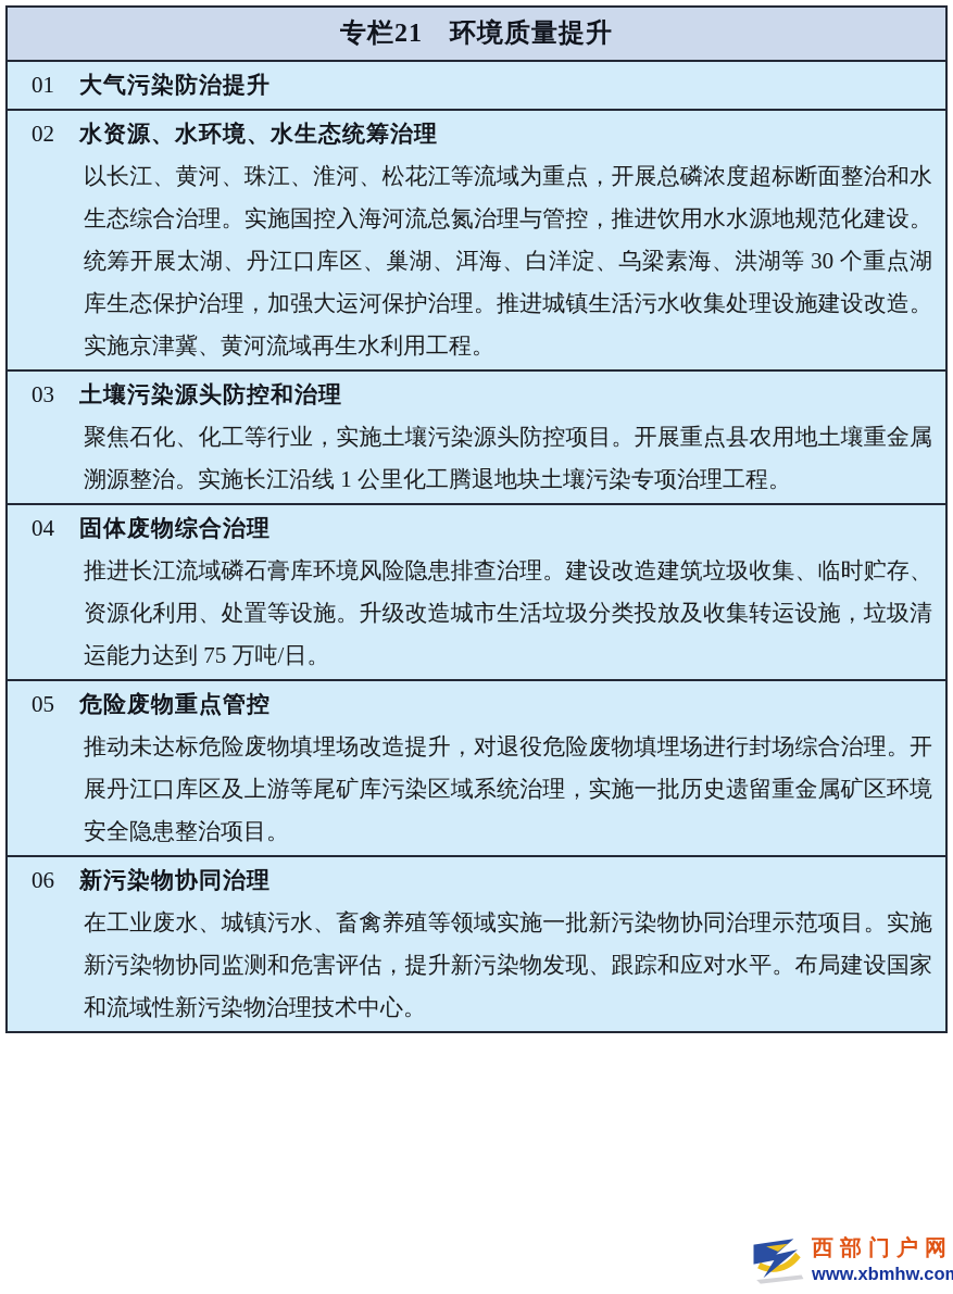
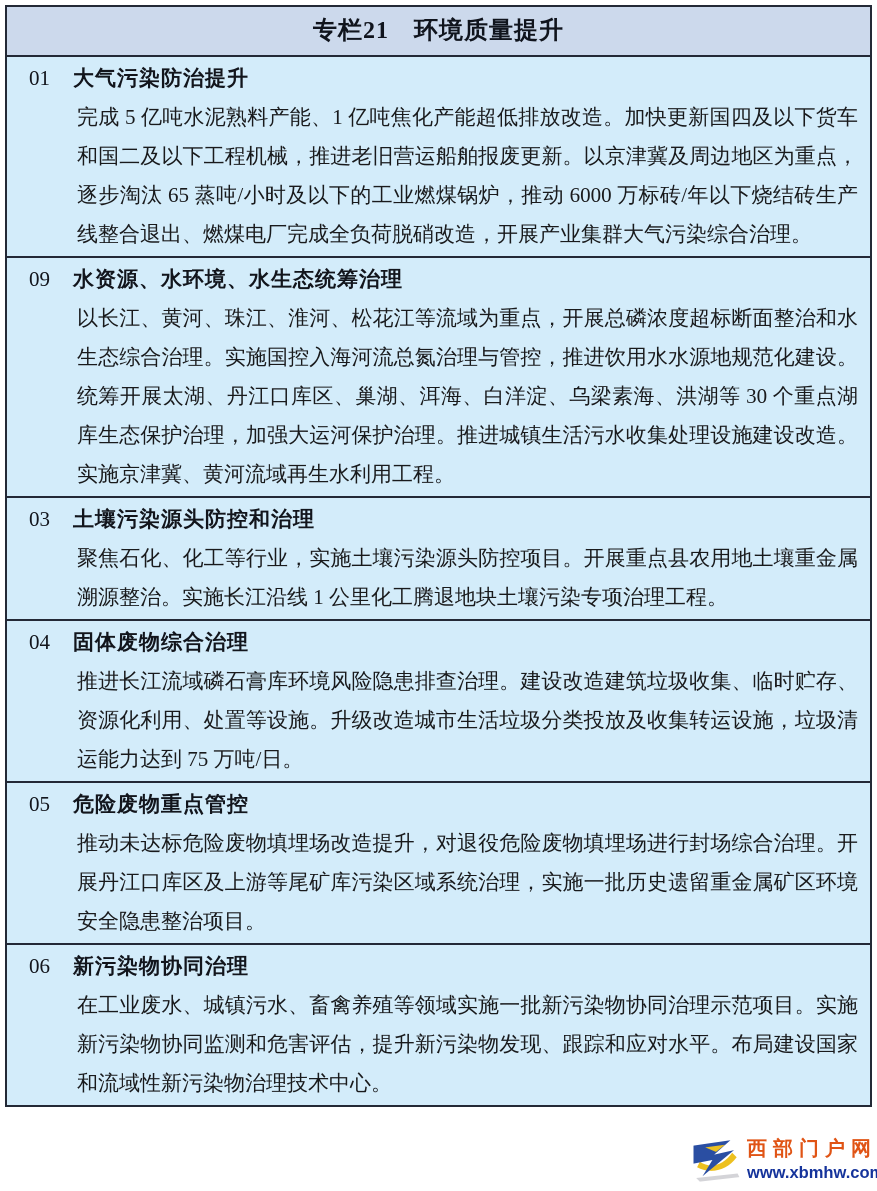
  专栏21 环境质量提升
  01
  大气污染防治提升
+ 完成 5 亿吨水泥熟料产能、1 亿吨焦化产能超低排放改造。加快更新国四及以下货车和国二及以下工程机械，推进老旧营运船舶报废更新。以京津冀及周边地区为重点，逐步淘汰 65 蒸吨/小时及以下的工业燃煤锅炉，推动 6000 万标砖/年以下烧结砖生产线整合退出、燃煤电厂完成全负荷脱硝改造，开展产业集群大气污染综合治理。
- 02
+ 09
  水资源、水环境、水生态统筹治理
  以长江、黄河、珠江、淮河、松花江等流域为重点，开展总磷浓度超标断面整治和水生态综合治理。实施国控入海河流总氮治理与管控，推进饮用水水源地规范化建设。统筹开展太湖、丹江口库区、巢湖、洱海、白洋淀、乌梁素海、洪湖等 30 个重点湖库生态保护治理，加强大运河保护治理。推进城镇生活污水收集处理设施建设改造。实施京津冀、黄河流域再生水利用工程。
  03
  土壤污染源头防控和治理
  聚焦石化、化工等行业，实施土壤污染源头防控项目。开展重点县农用地土壤重金属溯源整治。实施长江沿线 1 公里化工腾退地块土壤污染专项治理工程。
  04
  固体废物综合治理
  推进长江流域磷石膏库环境风险隐患排查治理。建设改造建筑垃圾收集、临时贮存、资源化利用、处置等设施。升级改造城市生活垃圾分类投放及收集转运设施，垃圾清运能力达到 75 万吨/日。
  05
  危险废物重点管控
  推动未达标危险废物填埋场改造提升，对退役危险废物填埋场进行封场综合治理。开展丹江口库区及上游等尾矿库污染区域系统治理，实施一批历史遗留重金属矿区环境安全隐患整治项目。
  06
  新污染物协同治理
  在工业废水、城镇污水、畜禽养殖等领域实施一批新污染物协同治理示范项目。实施新污染物协同监测和危害评估，提升新污染物发现、跟踪和应对水平。布局建设国家和流域性新污染物治理技术中心。
  西部门户网
  www.xbmhw.co
